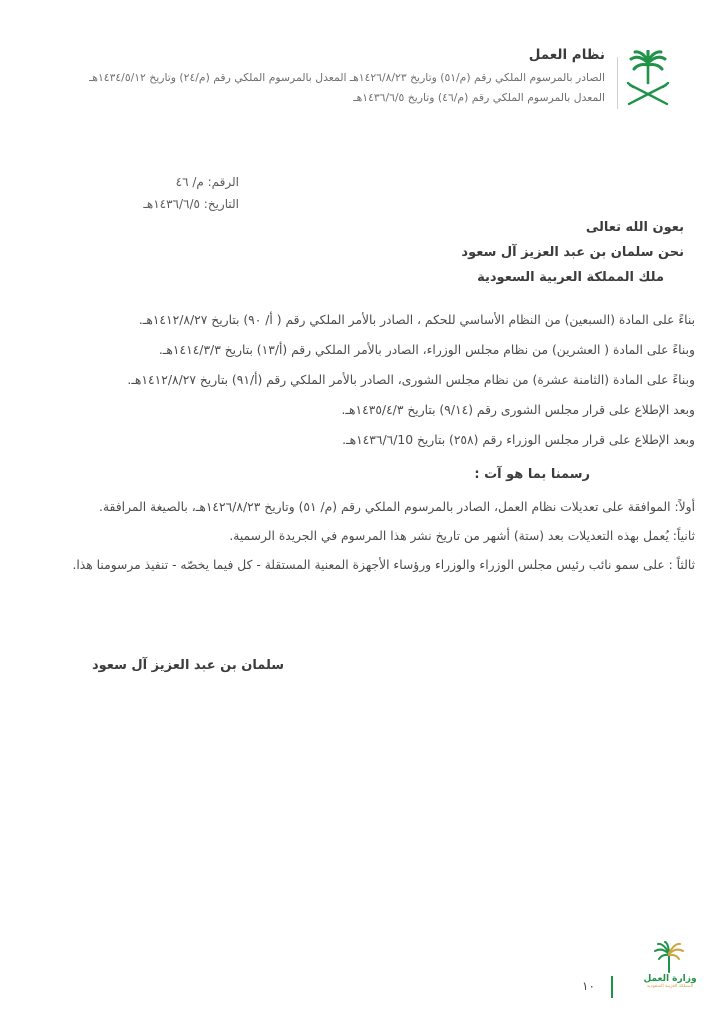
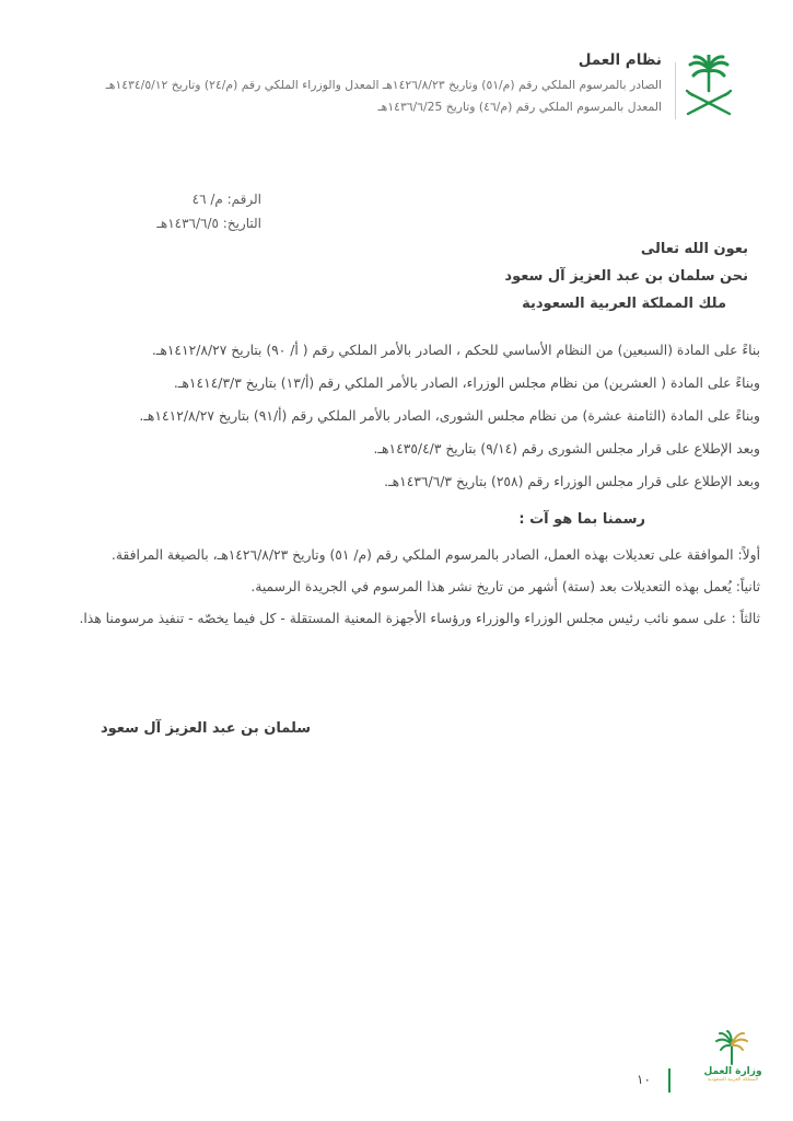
  نظام العمل
- الصادر بالمرسوم الملكي رقم (م/٥١) وتاريخ ١٤٢٦/٨/٢٣هـ المعدل بالمرسوم الملكي رقم (م/٢٤) وتاريخ ١٤٣٤/٥/١٢هـ
+ الصادر بالمرسوم الملكي رقم (م/٥١) وتاريخ ١٤٢٦/٨/٢٣هـ المعدل والوزراء الملكي رقم (م/٢٤) وتاريخ ١٤٣٤/٥/١٢هـ
- المعدل بالمرسوم الملكي رقم (م/٤٦) وتاريخ ١٤٣٦/٦/٥هـ
+ المعدل بالمرسوم الملكي رقم (م/٤٦) وتاريخ ١٤٣٦/٦/25هـ
  الرقم: م/ ٤٦
  التاريخ: ١٤٣٦/٦/٥هـ
  بعون الله تعالى
  نحن سلمان بن عبد العزيز آل سعود
  ملك المملكة العربية السعودية
  بناءً على المادة (السبعين) من النظام الأساسي للحكم ، الصادر بالأمر الملكي رقم ( أ/ ٩٠) بتاريخ ١٤١٢/٨/٢٧هـ.
  وبناءً على المادة ( العشرين) من نظام مجلس الوزراء، الصادر بالأمر الملكي رقم (أ/١٣) بتاريخ ١٤١٤/٣/٣هـ.
  وبناءً على المادة (الثامنة عشرة) من نظام مجلس الشورى، الصادر بالأمر الملكي رقم (أ/٩١) بتاريخ ١٤١٢/٨/٢٧هـ.
  وبعد الإطلاع على قرار مجلس الشورى رقم (٩/١٤) بتاريخ ١٤٣٥/٤/٣هـ.
- وبعد الإطلاع على قرار مجلس الوزراء رقم (٢٥٨) بتاريخ ١٤٣٦/٦/10هـ.
+ وبعد الإطلاع على قرار مجلس الوزراء رقم (٢٥٨) بتاريخ ١٤٣٦/٦/٣هـ.
  رسمنا بما هو آت :
- أولاً: الموافقة على تعديلات نظام العمل، الصادر بالمرسوم الملكي رقم (م/ ٥١) وتاريخ ١٤٢٦/٨/٢٣هـ، بالصيغة المرافقة.
+ أولاً: الموافقة على تعديلات بهذه العمل، الصادر بالمرسوم الملكي رقم (م/ ٥١) وتاريخ ١٤٢٦/٨/٢٣هـ، بالصيغة المرافقة.
  ثانياً: يُعمل بهذه التعديلات بعد (ستة) أشهر من تاريخ نشر هذا المرسوم في الجريدة الرسمية.
  ثالثاً : على سمو نائب رئيس مجلس الوزراء والوزراء ورؤساء الأجهزة المعنية المستقلة - كل فيما يخصّه - تنفيذ مرسومنا هذا.
  سلمان بن عبد العزيز آل سعود
  وزارة العمل
  ١٠
